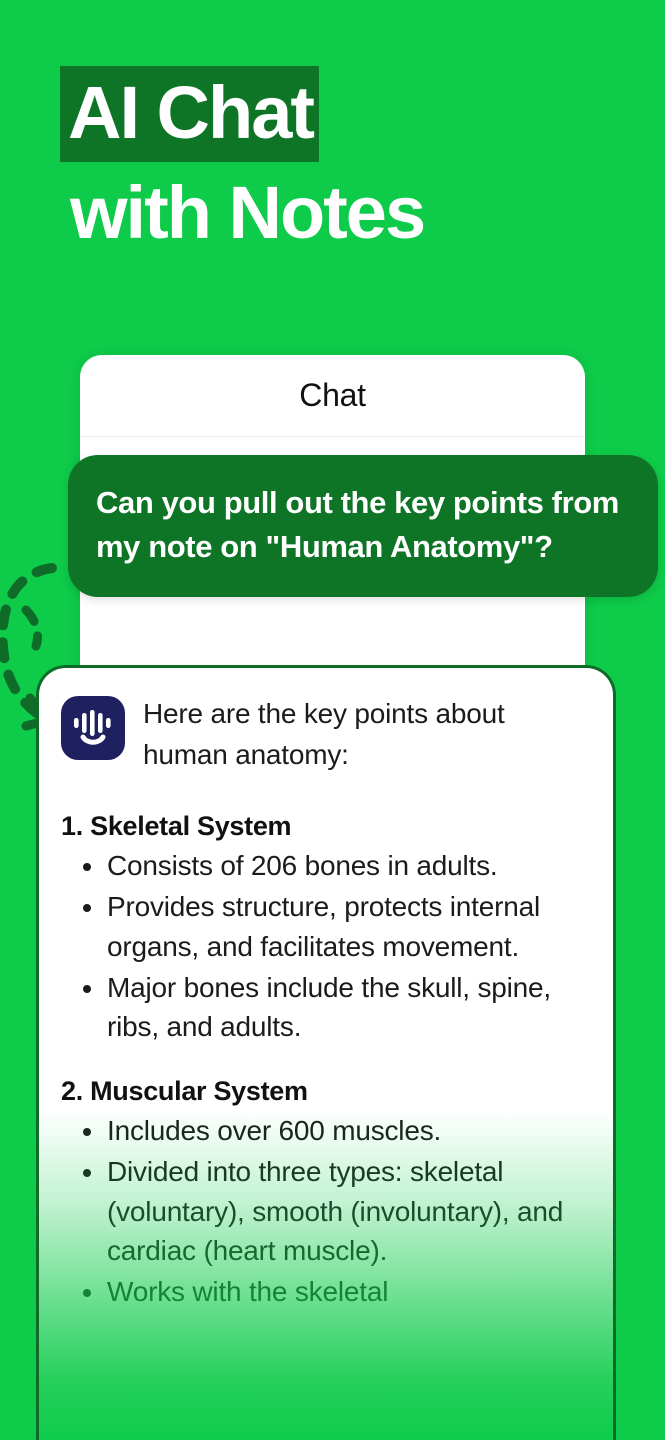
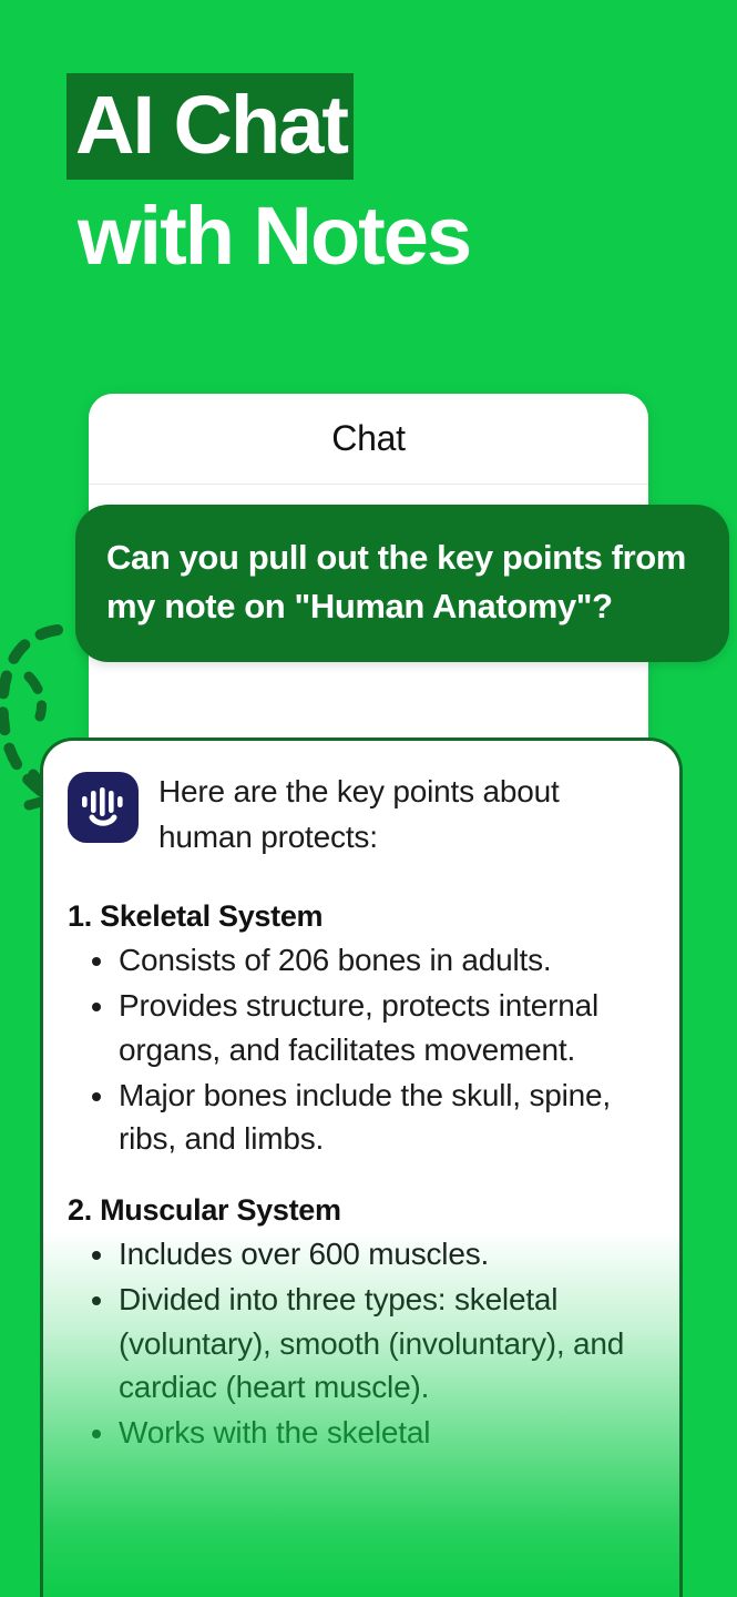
  AI Chat
  with Notes
  Chat
  Can you pull out the key points from my note on "Human Anatomy"?
- Here are the key points about human anatomy:
+ Here are the key points about human protects:
  1. Skeletal System
  Consists of 206 bones in adults.
  Provides structure, protects internal organs, and facilitates movement.
- Major bones include the skull, spine, ribs, and adults.
+ Major bones include the skull, spine, ribs, and limbs.
  2. Muscular System
